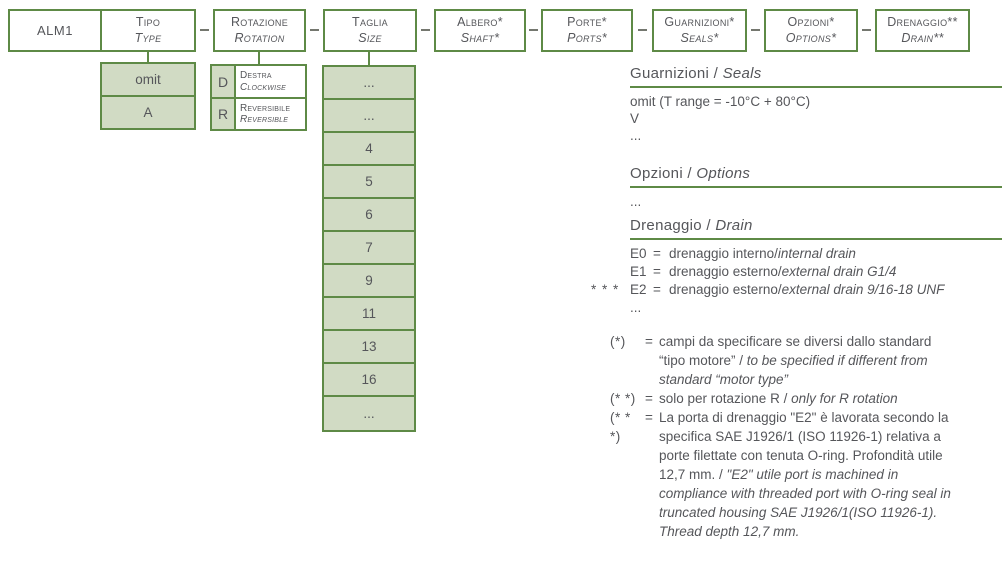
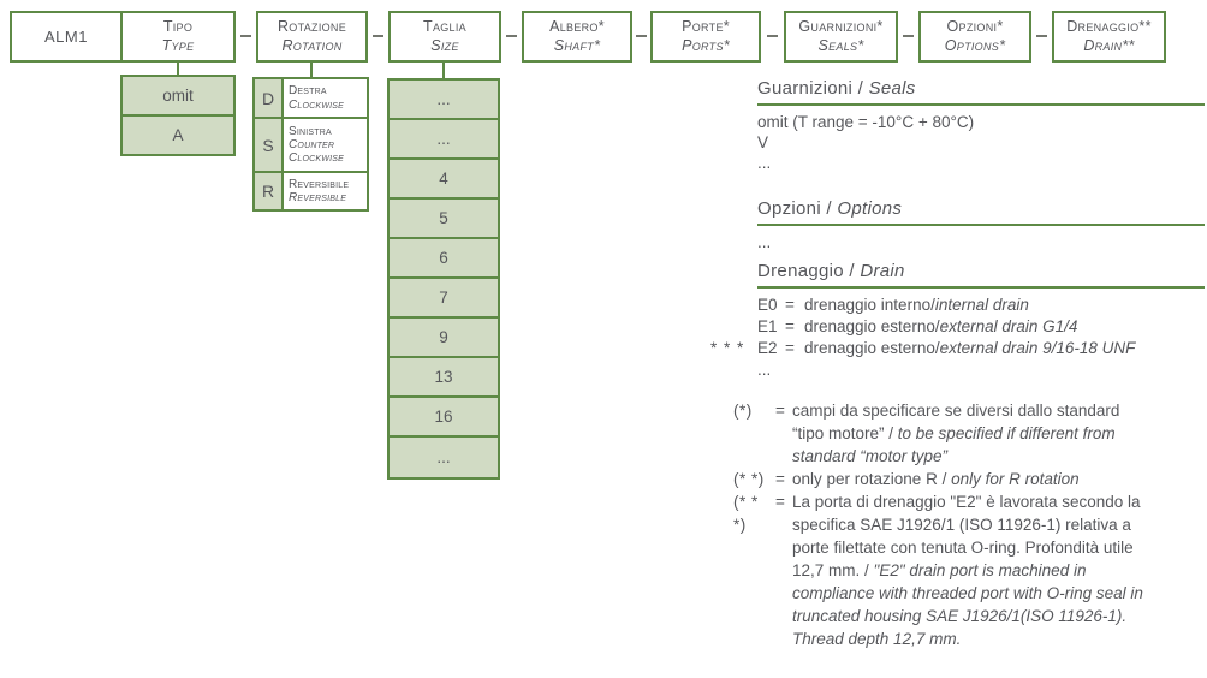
  ALM1
  Tipo
  Type
  Rotazione
  Rotation
  Taglia
  Size
  Albero*
  Shaft*
  Porte*
  Ports*
  Guarnizioni*
  Seals*
  Opzioni*
  Options*
  Drenaggio**
  Drain**
  omit
  A
  D
  Destra
  Clockwise
+ S
+ Sinistra
+ Counter Clockwise
  R
  Reversibile
  Reversible
  ...
  ...
  4
  5
  6
  7
  9
- 11
  13
  16
  ...
  Guarnizioni / Seals
  omit (T range = -10°C + 80°C)
  V
  ...
  Opzioni / Options
  ...
  Drenaggio / Drain
  E0
  =
  drenaggio interno/internal drain
  E1
  =
  drenaggio esterno/external drain G1/4
  * * *
  E2
  =
  drenaggio esterno/external drain 9/16-18 UNF
  ...
  (*)
  =
  campi da specificare se diversi dallo standard
  “tipo motore” / to be specified if different from
  standard “motor type”
  (* *)
  =
- solo per rotazione R / only for R rotation
+ only per rotazione R / only for R rotation
  (* * *)
  =
  La porta di drenaggio "E2" è lavorata secondo la
  specifica SAE J1926/1 (ISO 11926-1) relativa a
  porte filettate con tenuta O-ring. Profondità utile
- 12,7 mm. / "E2" utile port is machined in
+ 12,7 mm. / "E2" drain port is machined in
  compliance with threaded port with O-ring seal in
  truncated housing SAE J1926/1(ISO 11926-1).
  Thread depth 12,7 mm.
